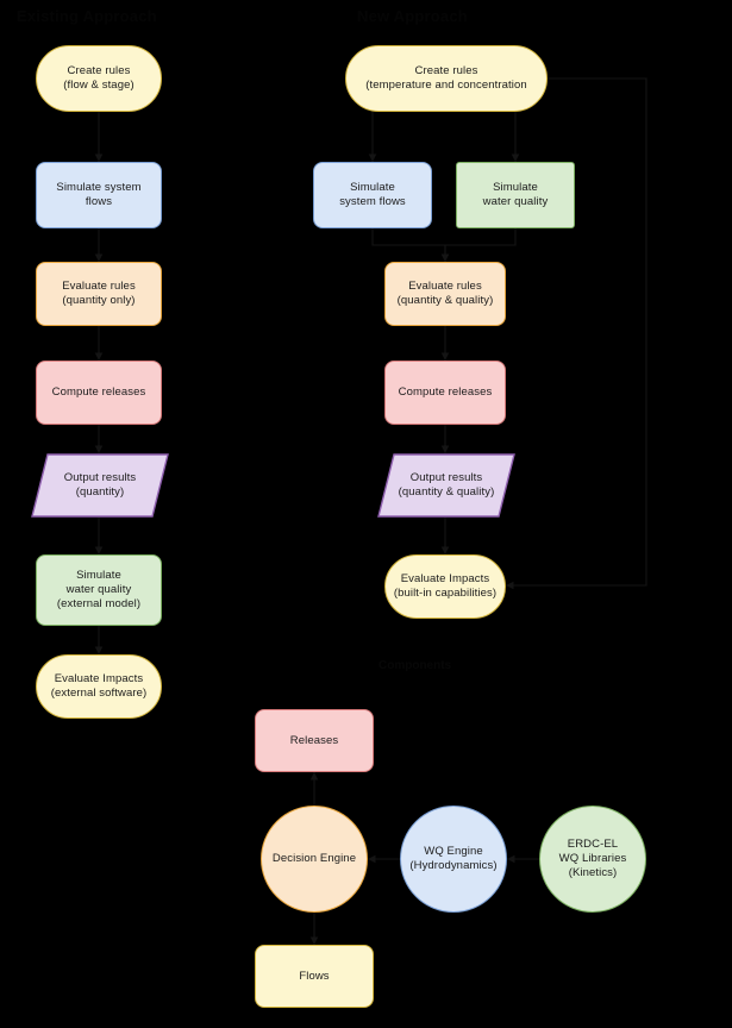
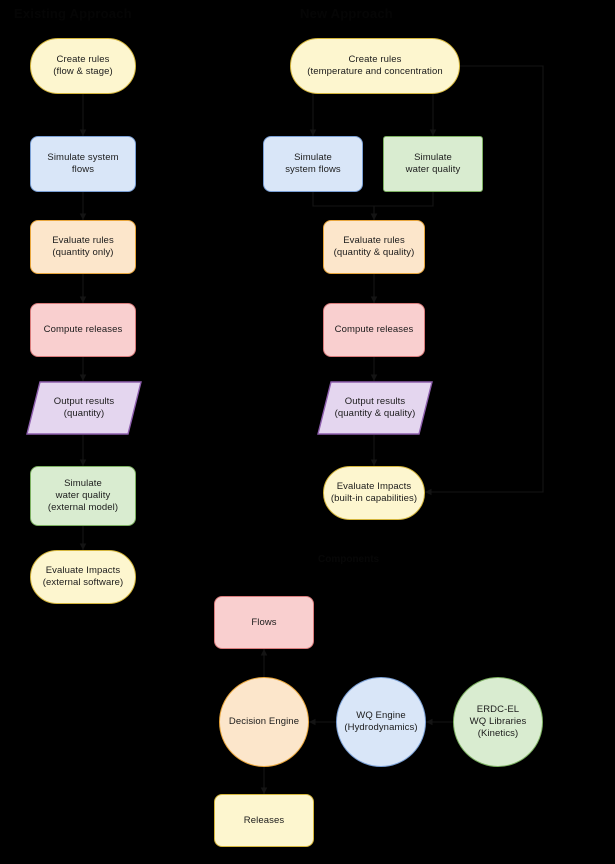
  Create rules
  (flow & stage)
  Simulate system
  flows
  Evaluate rules
  (quantity only)
  Compute releases
  Output results
  (quantity)
  Simulate
  water quality
  (external model)
  Evaluate Impacts
  (external software)
  Create rules
  (temperature and concentration
  Simulate
  system flows
  Simulate
  water quality
  Evaluate rules
  (quantity & quality)
  Compute releases
  Output results
  (quantity & quality)
  Evaluate Impacts
  (built-in capabilities)
- Releases
+ Flows
  Decision Engine
  WQ Engine
  (Hydrodynamics)
  ERDC-EL
  WQ Libraries
  (Kinetics)
- Flows
+ Releases
